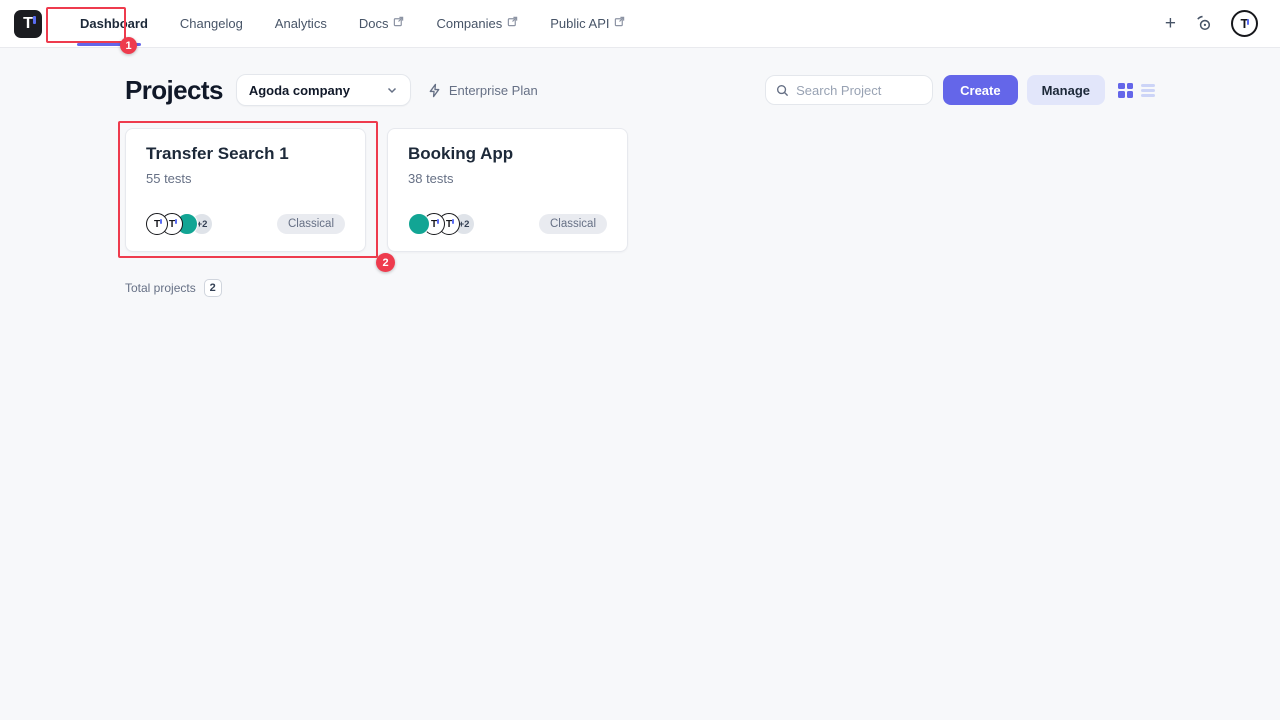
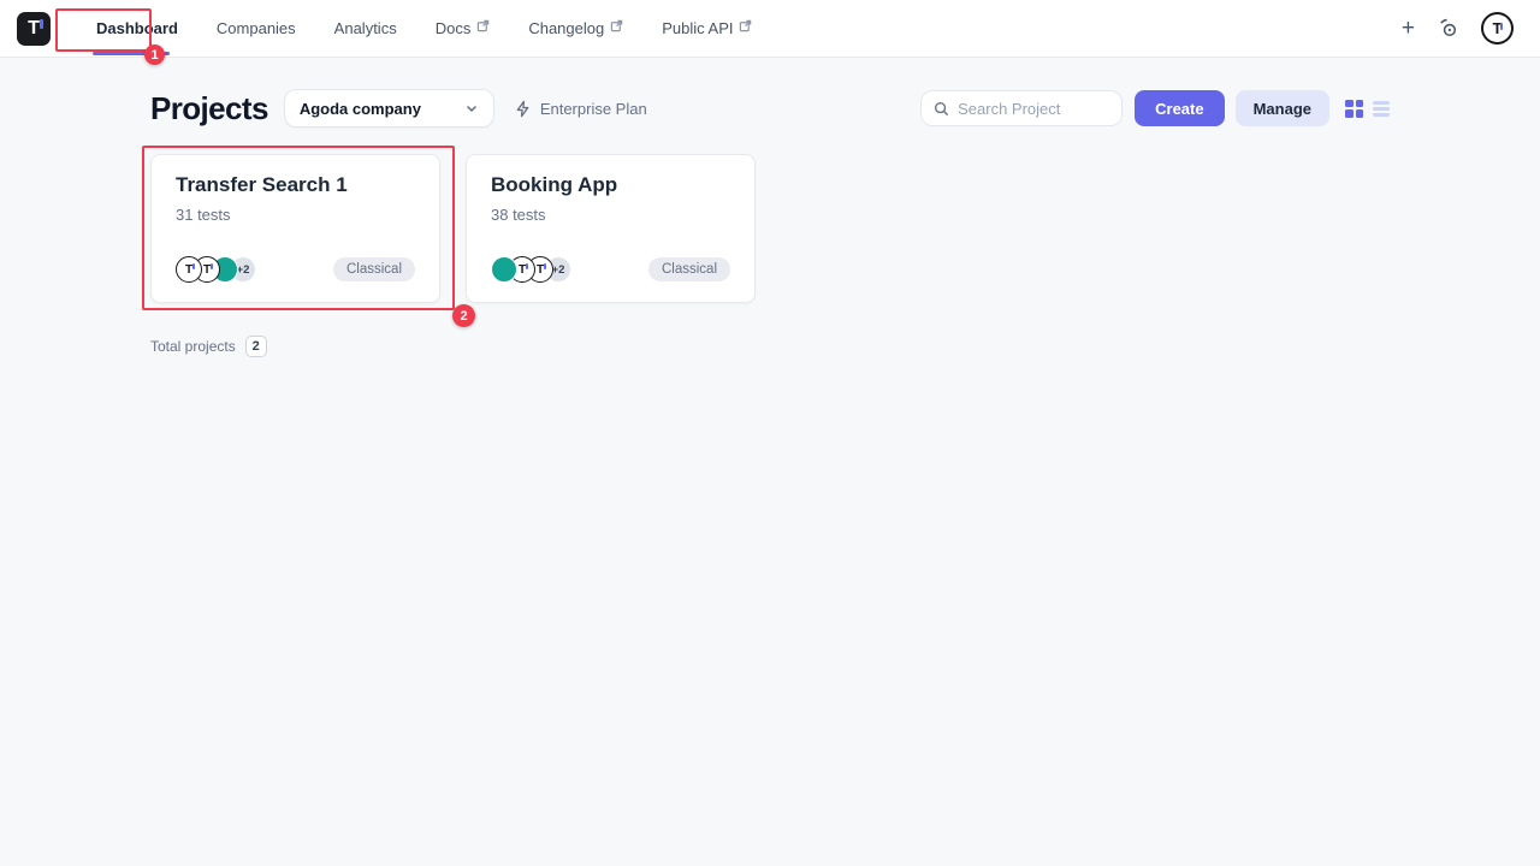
  T
  Dashboard
- Changelog
+ Companies
  Analytics
  Docs
- Companies
+ Changelog
  Public API
  +
  T
  Projects
  Agoda company
  Enterprise Plan
  Search Project
  Create
  Manage
  Transfer Search 1
- 55 tests
+ 31 tests
  T
  T
  +2
  Classical
  Booking App
  38 tests
  T
  T
  +2
  Classical
  Total projects
  2
  1
  2
